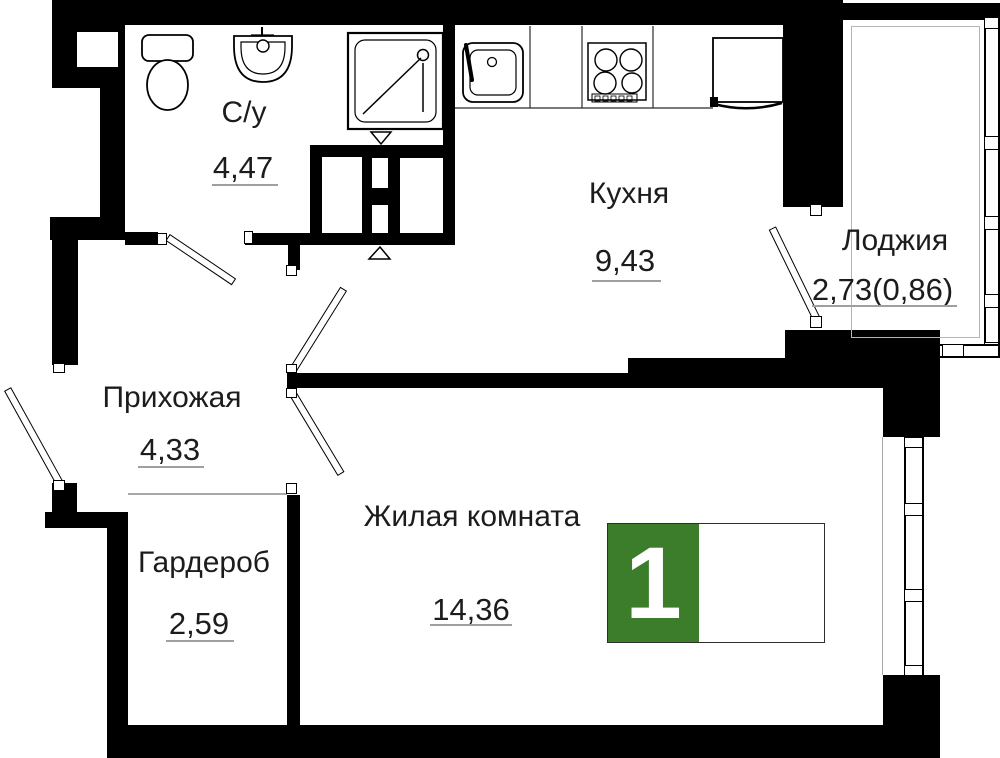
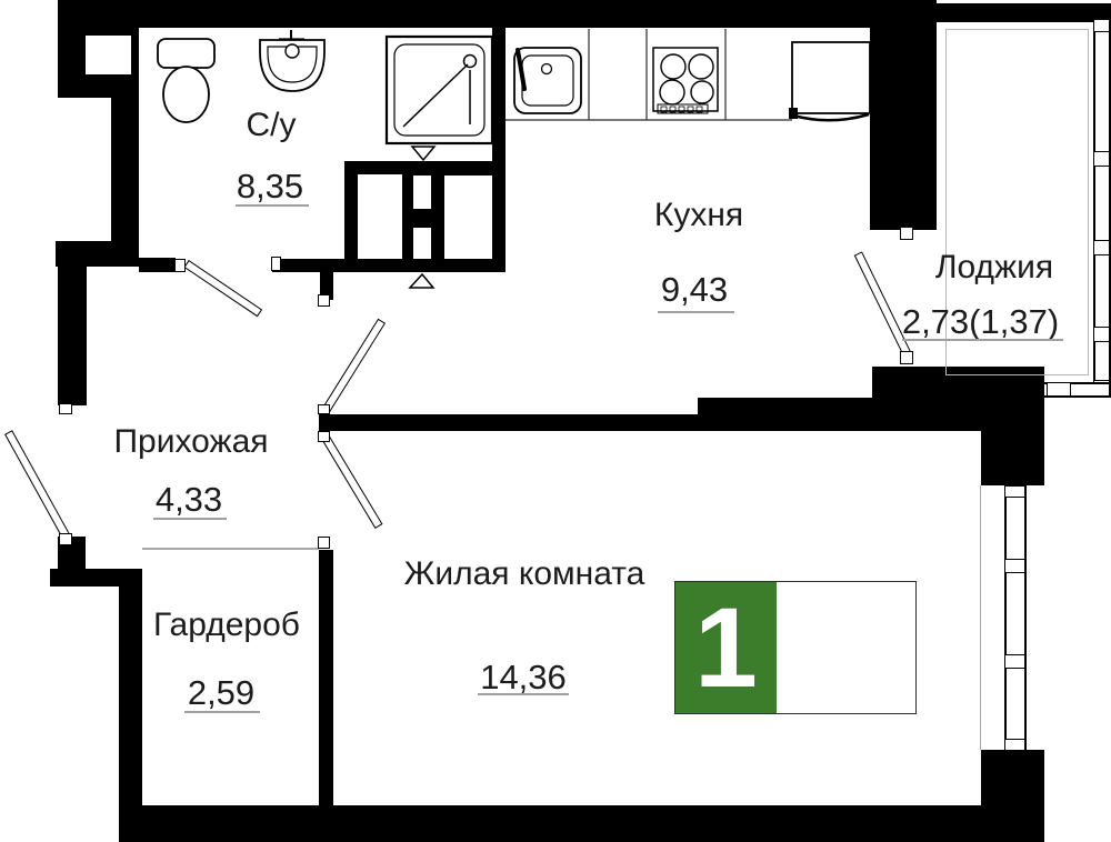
  С/у
- 4,47
+ 8,35
  Кухня
  9,43
  Лоджия
- 2,73(0,86)
+ 2,73(1,37)
  Прихожая
  4,33
  Гардероб
  2,59
  Жилая комната
  14,36
  1
